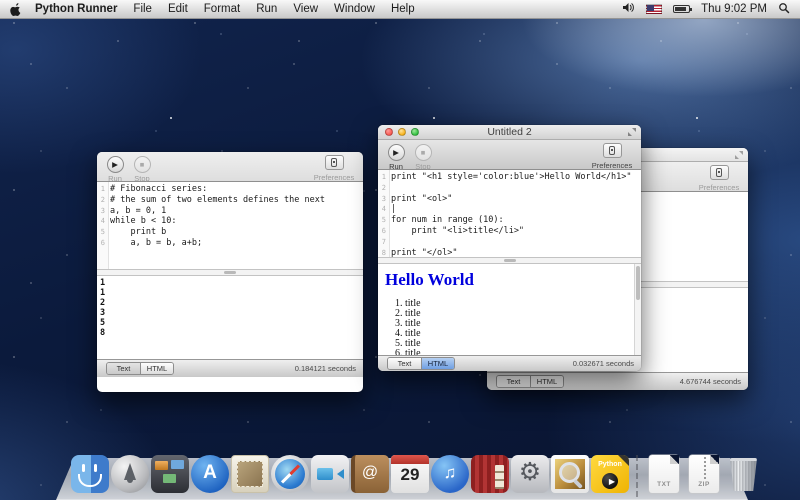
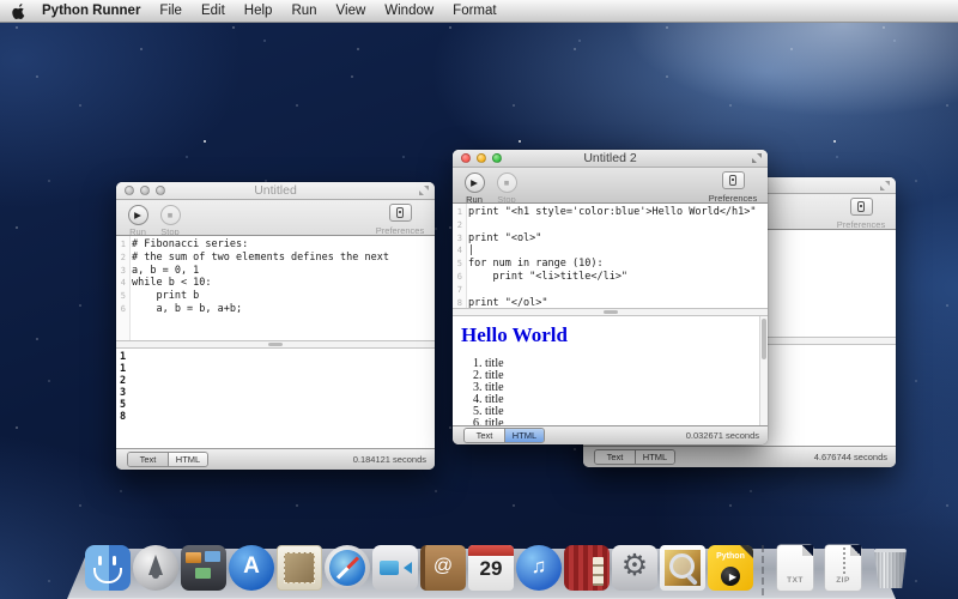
  Python Runner
  File
  Edit
- Format
+ Help
  Run
  View
  Window
- Help
+ Format
- Thu 9:02 PM
  Preferences
  Text
  HTML
  4.676744 seconds
+ Untitled
  ▶
  Run
  ■
  Stop
  Preferences
  1
  # Fibonacci series:
  2
  # the sum of two elements defines the next
  3
  a, b = 0, 1
  4
  while b < 10:
  5
  print b
  6
  a, b = b, a+b;
  1
  1
  2
  3
  5
  8
  Text
  HTML
  0.184121 seconds
  Untitled 2
  ▶
  Run
  ■
  Stop
  Preferences
  1
  print "<h1 style='color:blue'>Hello World</h1>"
  2
  3
  print "<ol>"
  4
  |
  5
  for num in range (10):
  6
  print "<li>title</li>"
  7
  8
  print "</ol>"
  Hello World
  title
  title
  title
  title
  title
  title
  Text
  HTML
  0.032671 seconds
  A
  @
  29
  ♫
  ⚙
  ▶
